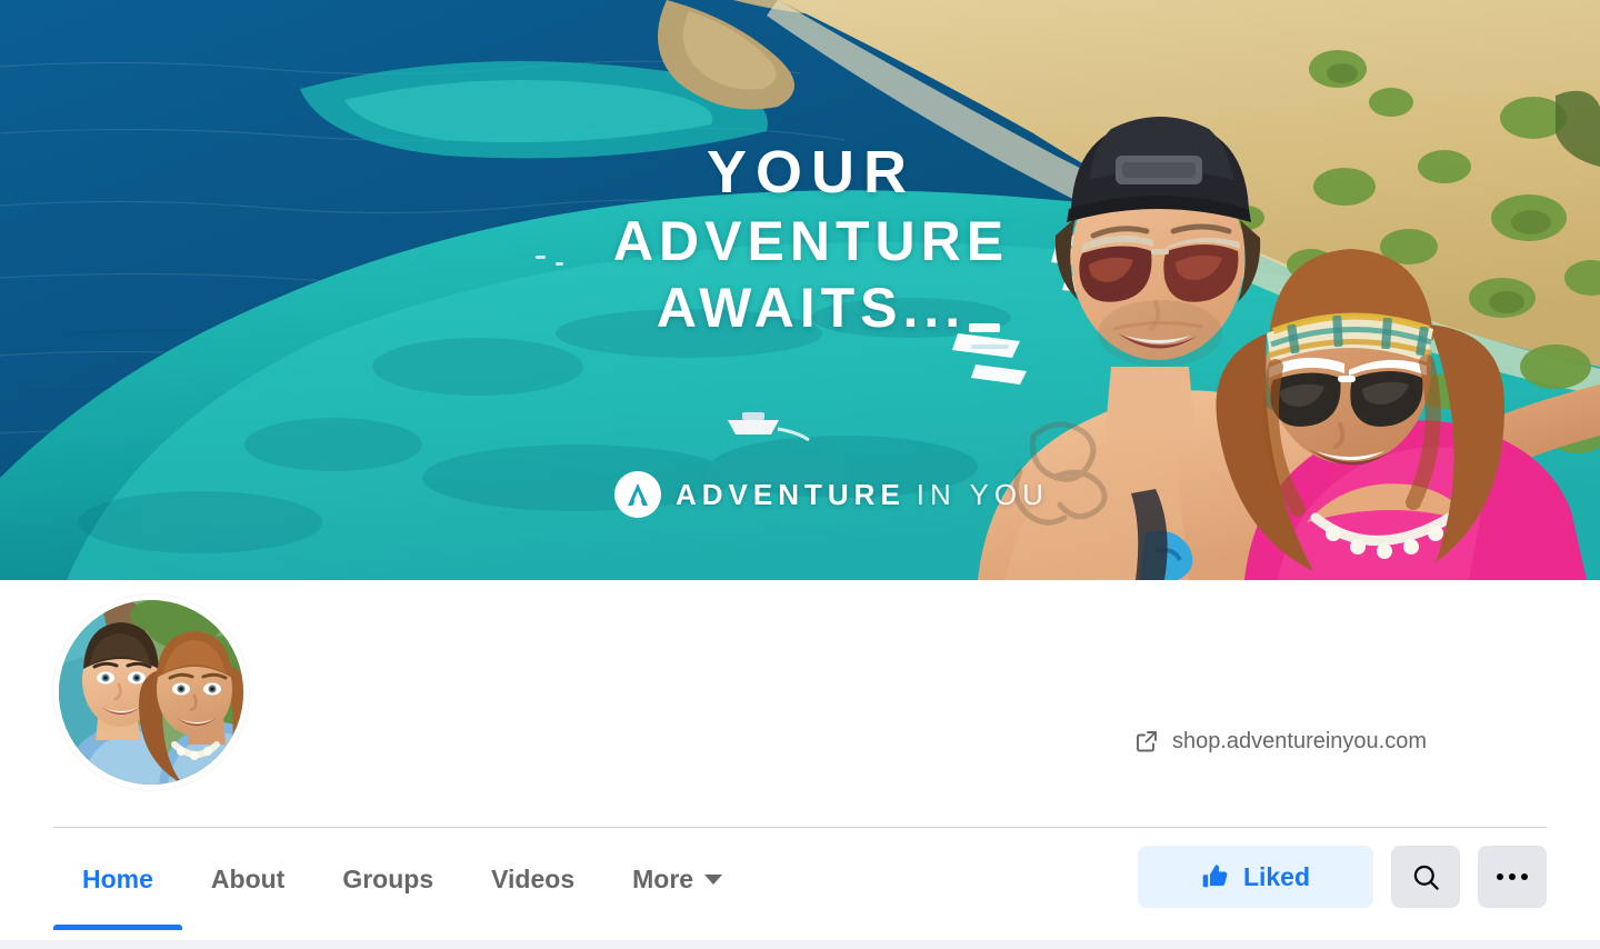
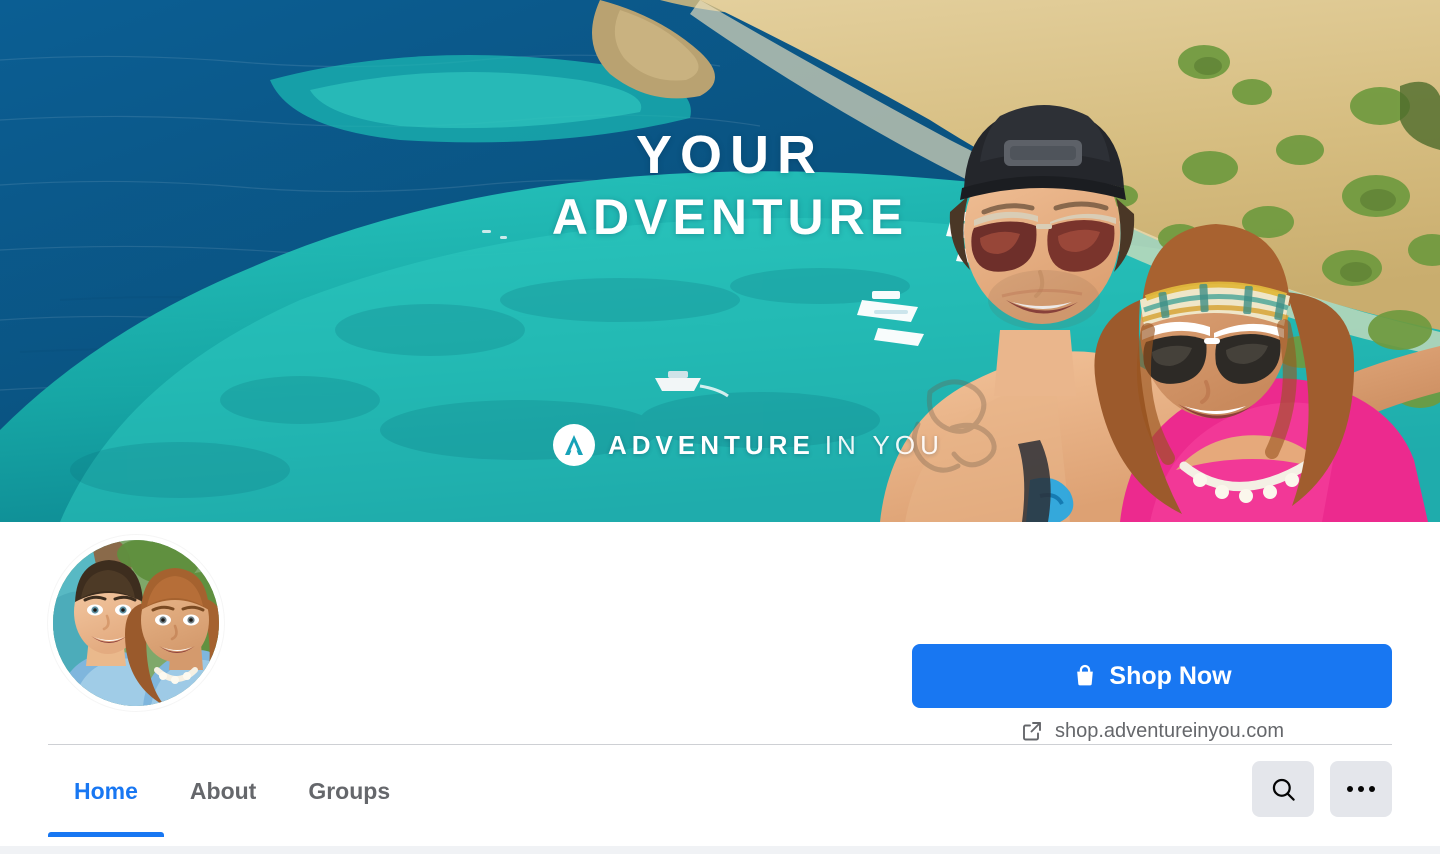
  YOUR
  ADVENTURE
- AWAITS...
  ADVENTURE
  IN YOU
+ Shop Now
  shop.adventureinyou.com
  Home
  About
  Groups
- Videos
- More
- Liked
